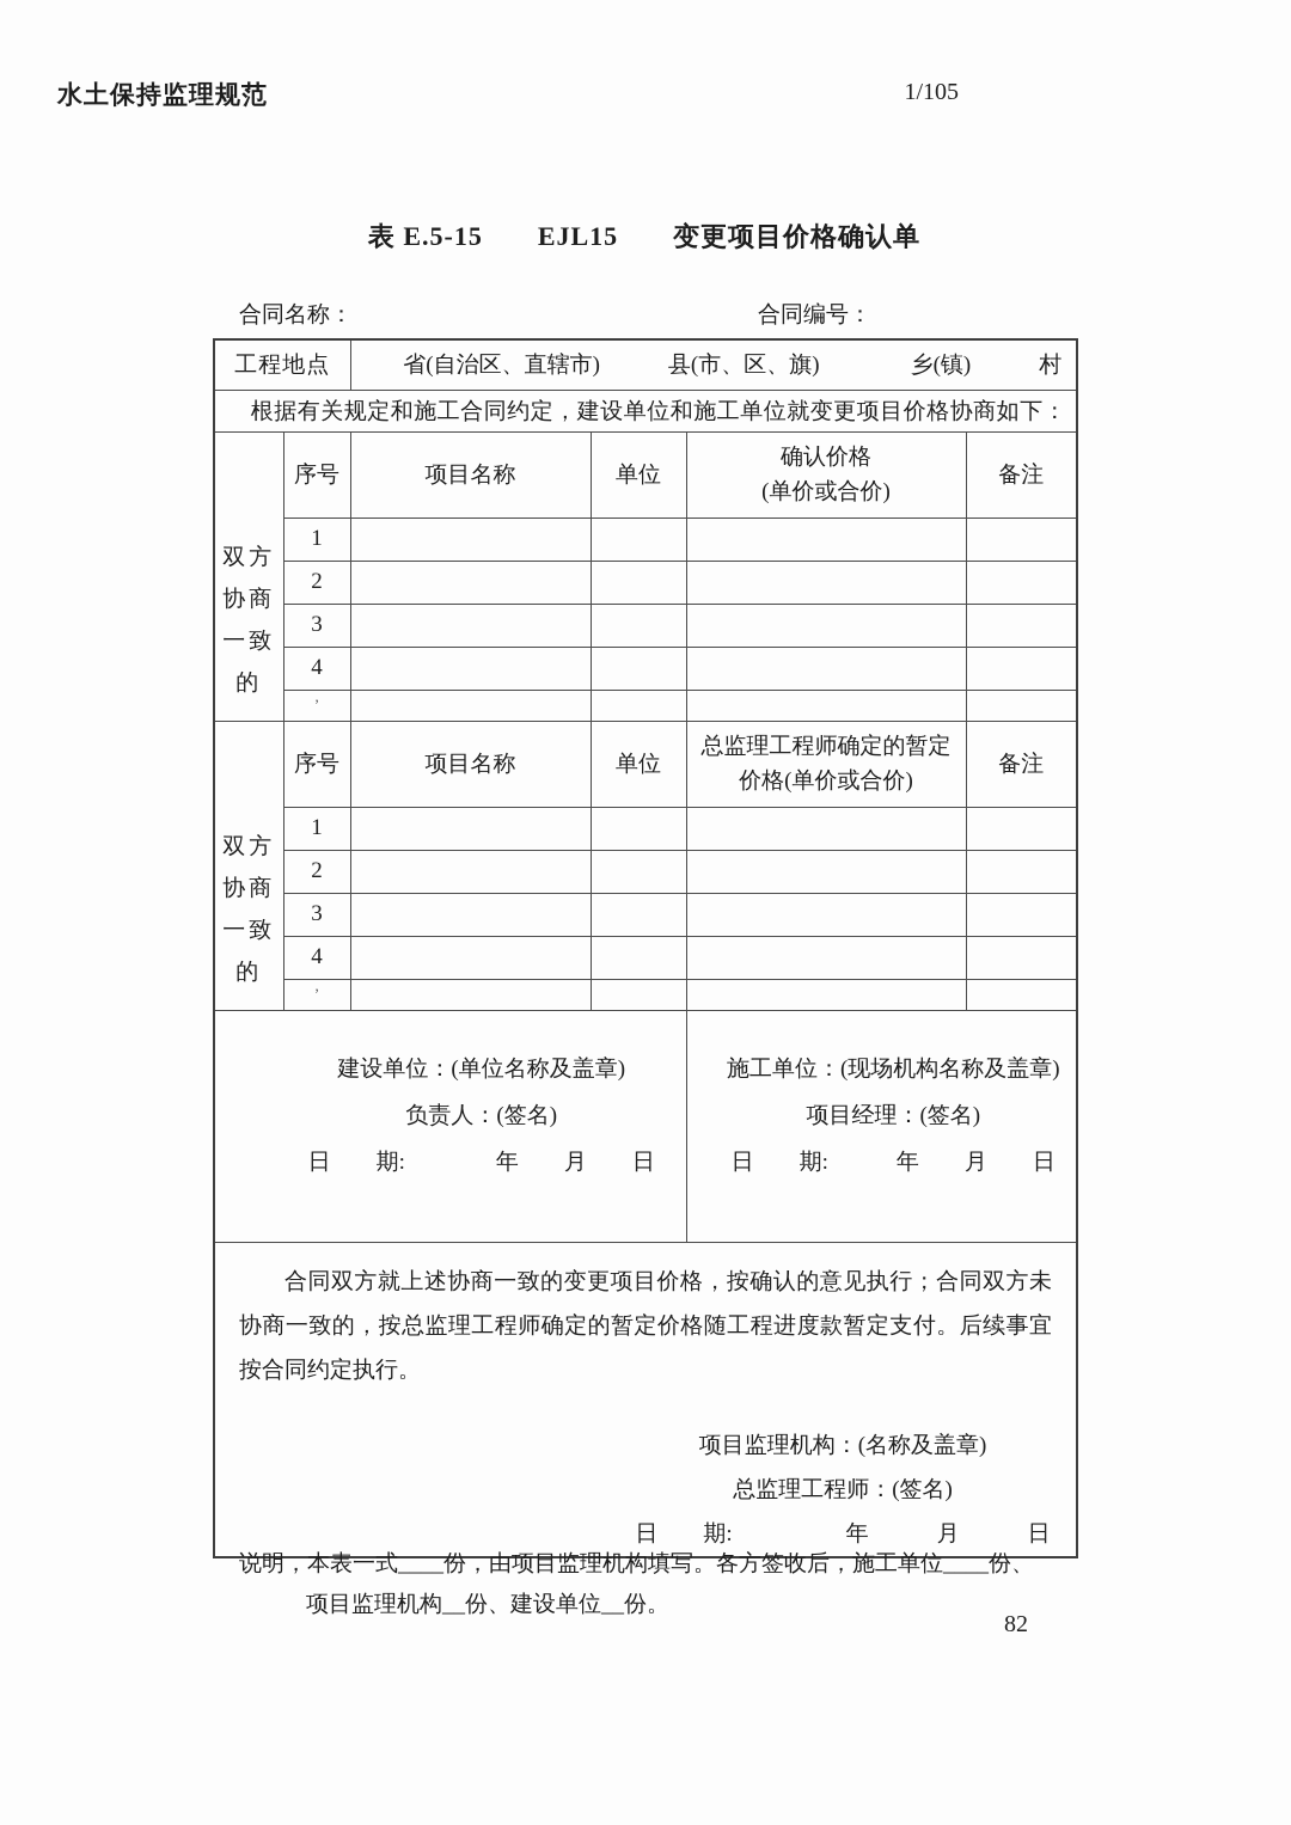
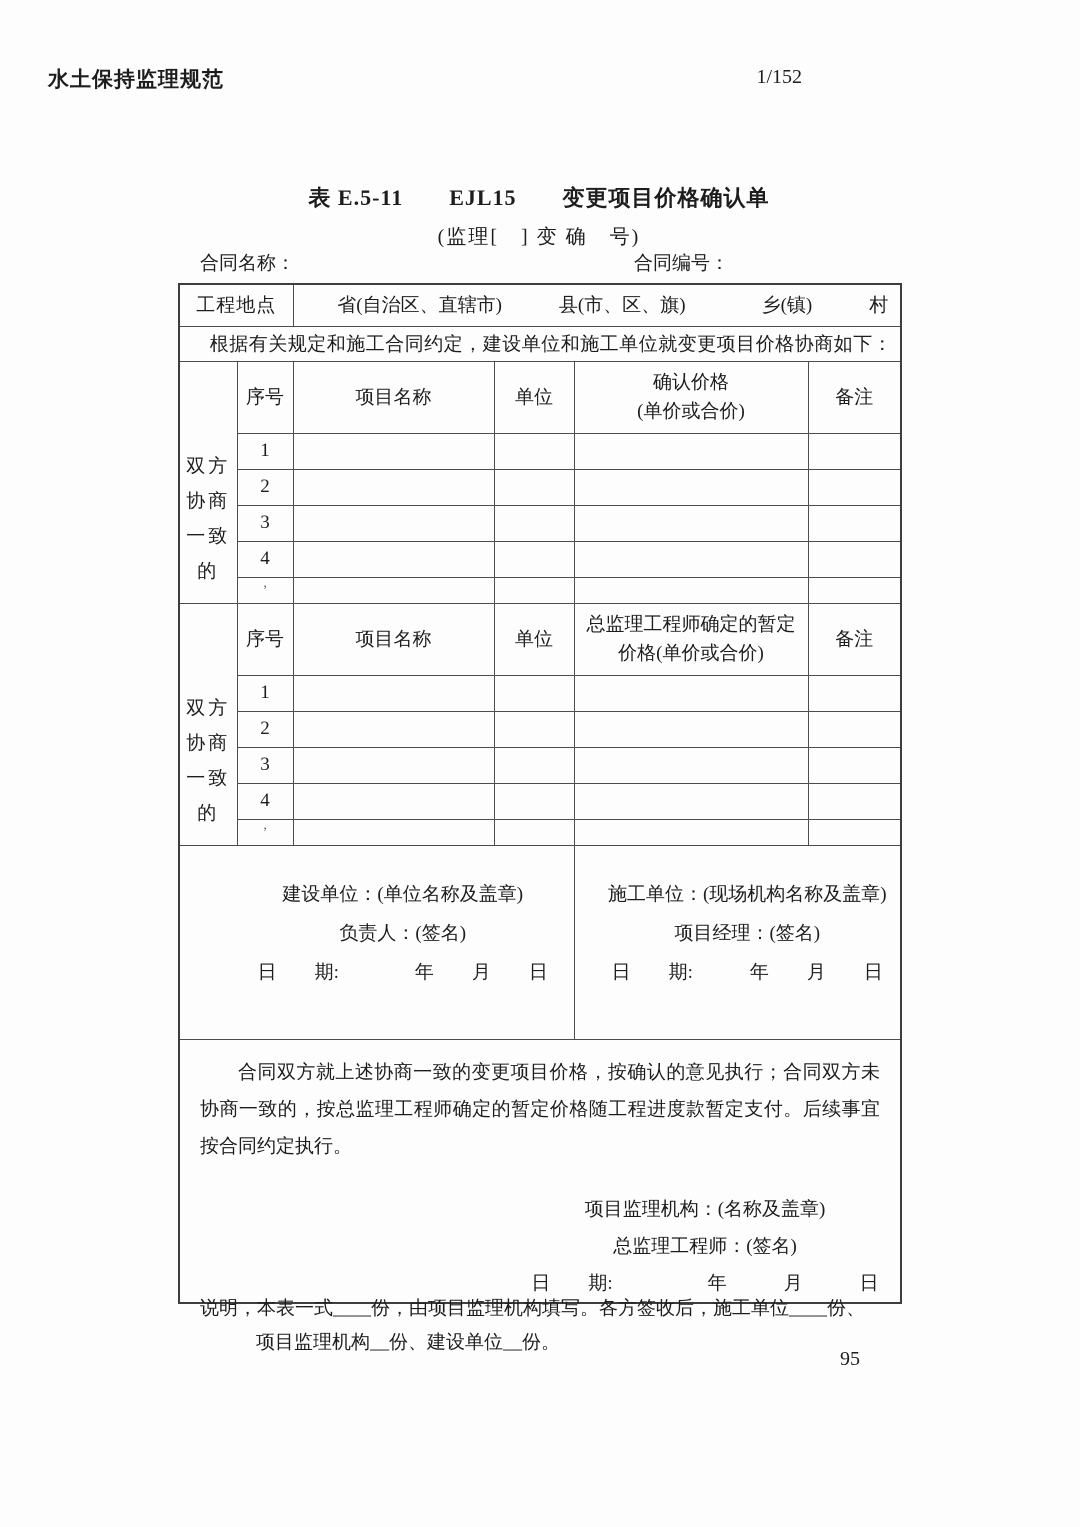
  水土保持监理规范
- 1/105
+ 1/152
- 表 E.5-15 EJL15 变更项目价格确认单
+ 表 E.5-11 EJL15 变更项目价格确认单
+ (监理[ ] 变 确 号)
  合同名称：
  合同编号：
  工程地点	省(自治区、直辖市) 县(市、区、旗) 乡(镇) 村
  根据有关规定和施工合同约定，建设单位和施工单位就变更项目价格协商如下：
  双方 协商 一致 的	序号	项目名称	单位	确认价格 (单价或合价)	备注
  1
  2
  3
  4
  ’
  双方 协商 一致 的	序号	项目名称	单位	总监理工程师确定的暂定 价格(单价或合价)	备注
  1
  2
  3
  4
  ’
  建设单位：(单位名称及盖章) 负责人：(签名) 日 期: 年 月 日	施工单位：(现场机构名称及盖章) 项目经理：(签名) 日 期: 年 月 日
  合同双方就上述协商一致的变更项目价格，按确认的意见执行；合同双方未协商一致的，按总监理工程师确定的暂定价格随工程进度款暂定支付。后续事宜按合同约定执行。 项目监理机构：(名称及盖章) 总监理工程师：(签名) 日 期: 年 月 日
  说明，本表一式____份，由项目监理机构填写。各方签收后，施工单位____份、
  项目监理机构__份、建设单位__份。
- 82
+ 95
